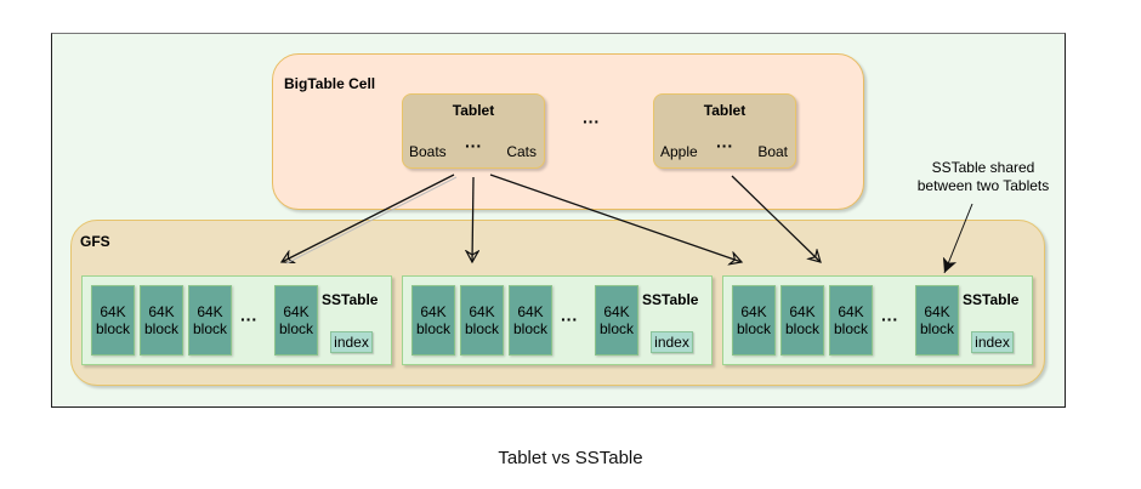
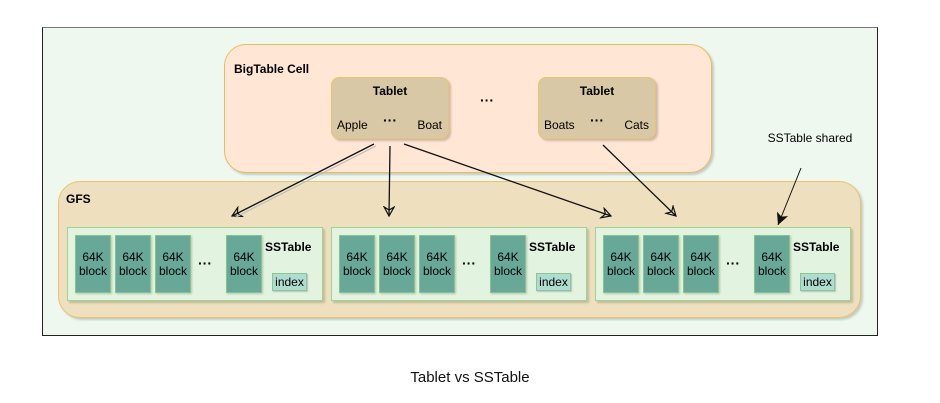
  BigTable Cell
  Tablet
- Boats
+ Apple
  ···
- Cats
+ Boat
  ···
  Tablet
- Apple
+ Boats
  ···
- Boat
+ Cats
  GFS
  64K
  block
  64K
  block
  64K
  block
  ···
  64K
  block
  SSTable
  index
  64K
  block
  64K
  block
  64K
  block
  ···
  64K
  block
  SSTable
  index
  64K
  block
  64K
  block
  64K
  block
  ···
  64K
  block
  SSTable
  index
  SSTable shared
- between two Tablets
  Tablet vs SSTable
